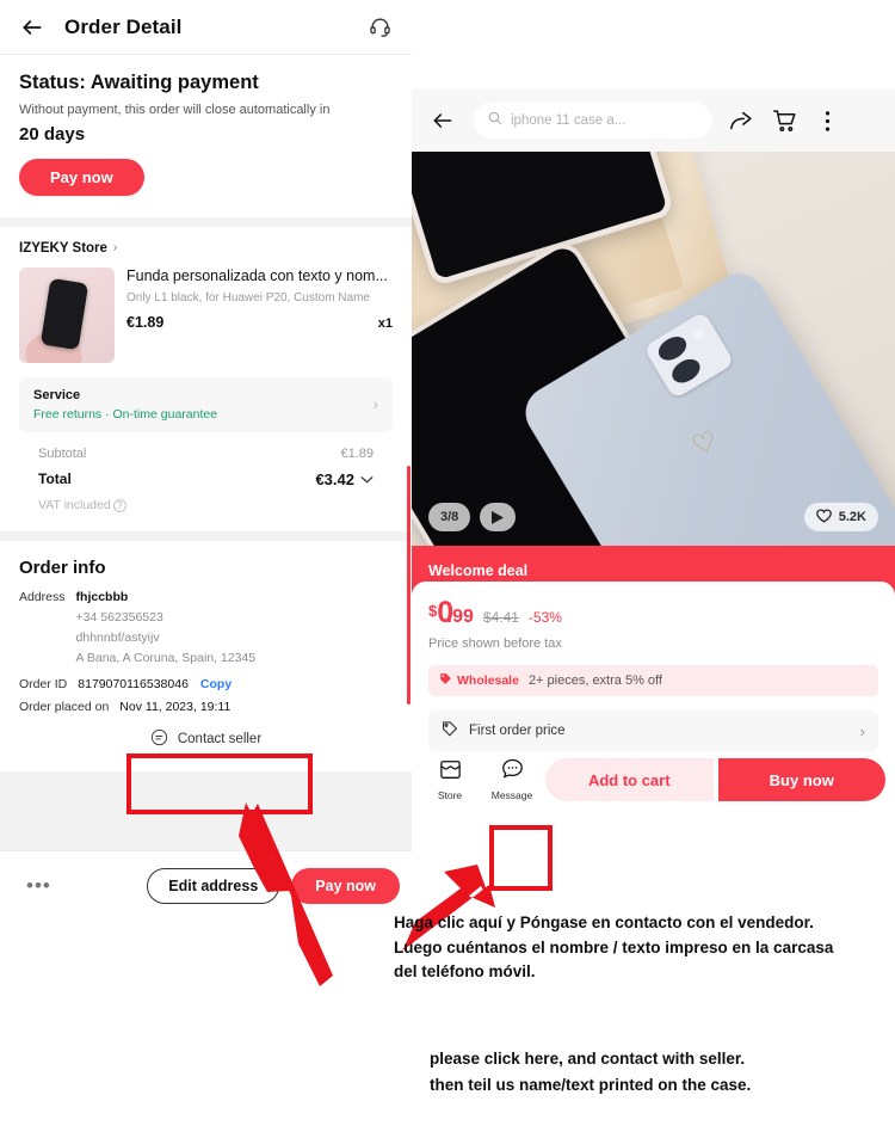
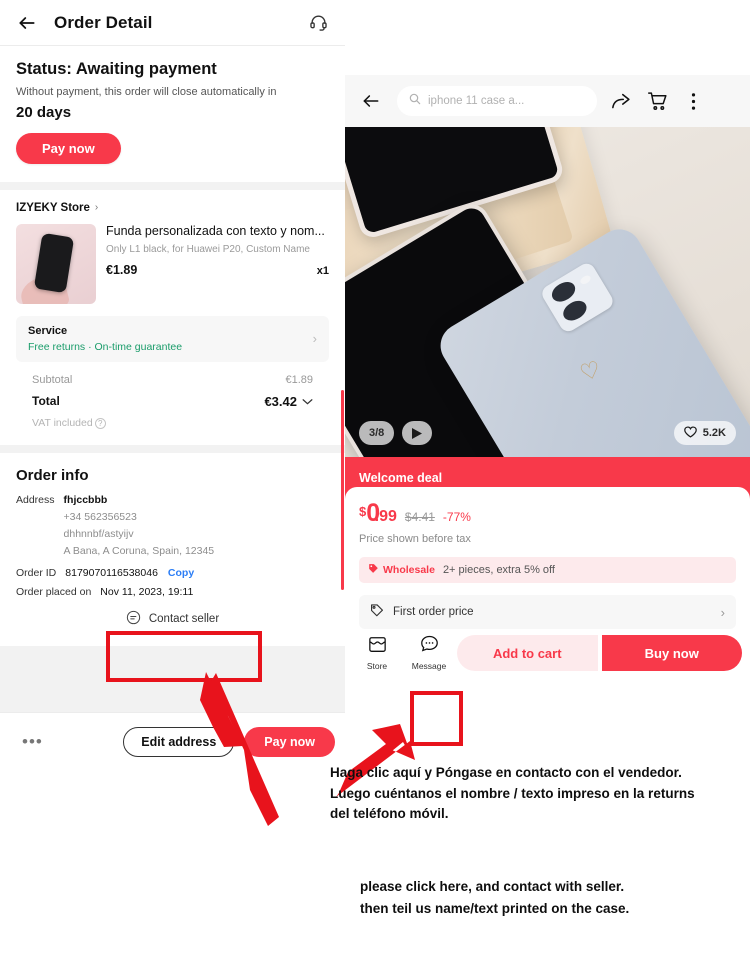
  Order Detail
  Status: Awaiting payment
  Without payment, this order will close automatically in
  20 days
  Pay now
  IZYEKY Store
  ›
  Funda personalizada con texto y nom...
  Only L1 black, for Huawei P20, Custom Name
  €1.89
  x1
  Service
  Free returns · On-time guarantee
  ›
  Subtotal
  €1.89
  Total
  €3.42
  VAT included ?
  Order info
  Address
  fhjccbbb
  +34 562356523
  dhhnnbf/astyijv
  A Bana, A Coruna, Spain, 12345
  Order ID
  8179070116538046
  Copy
  Order placed on
  Nov 11, 2023, 19:11
  Contact seller
  •••
  Edit address
  Pay now
  iphone 11 case a...
  3/8
  5.2K
  Welcome deal
  $0.99
  $4.41
- -53%
+ -77%
  Price shown before tax
  Wholesale
  2+ pieces, extra 5% off
  First order price
  ›
  Store
  Message
  Add to cart
  Buy now
  Haga clic aquí y Póngase en contacto con el vendedor.
- Luego cuéntanos el nombre / texto impreso en la carcasa
+ Luego cuéntanos el nombre / texto impreso en la returns
  del teléfono móvil.
  please click here, and contact with seller.
  then teil us name/text printed on the case.
